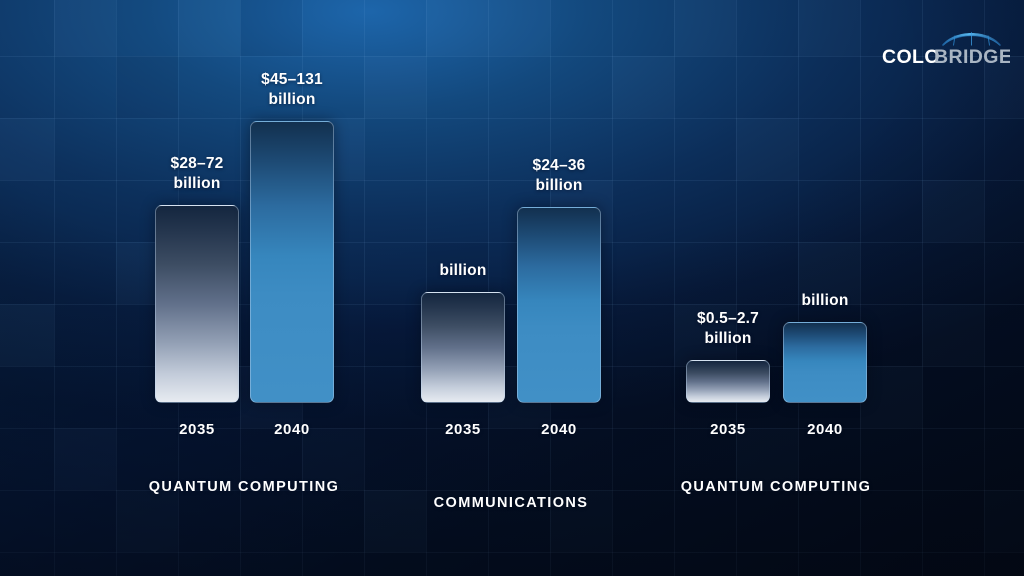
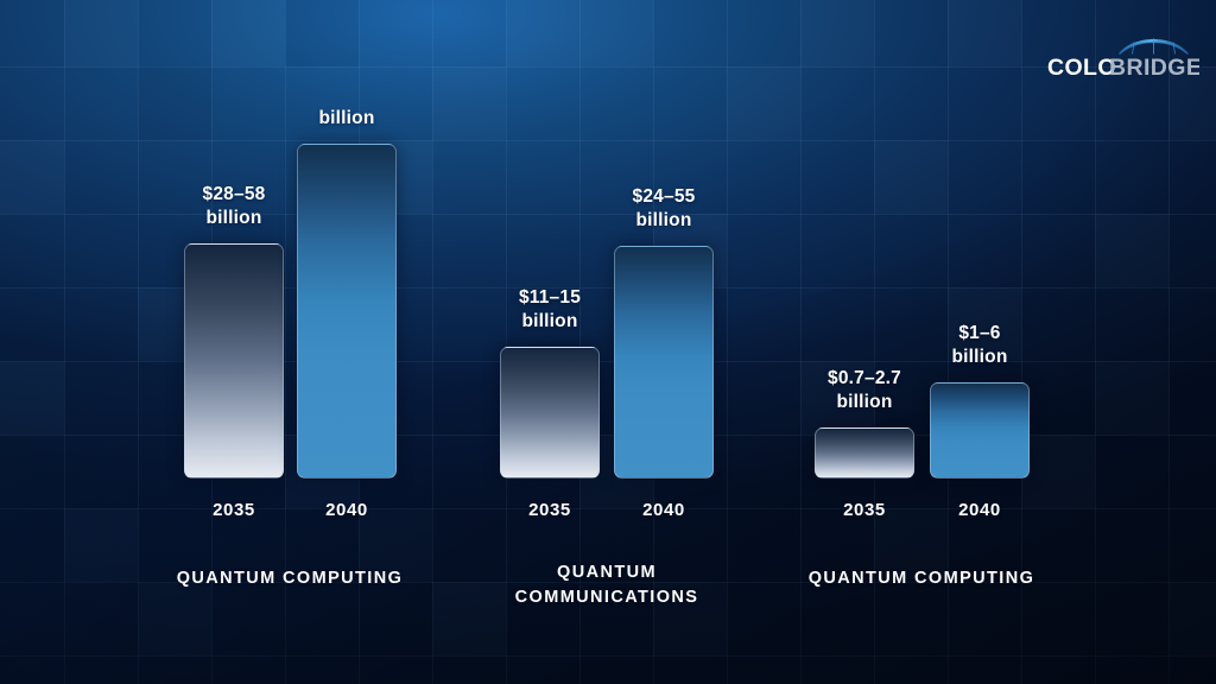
  COLO
  BRIDGE
- $28–72
+ $28–58
  billion
  2035
- $45–131
  billion
  2040
  QUANTUM COMPUTING
+ $11–15
  billion
  2035
- $24–36
+ $24–55
  billion
  2040
+ QUANTUM
  COMMUNICATIONS
- $0.5–2.7
+ $0.7–2.7
  billion
  2035
+ $1–6
  billion
  2040
  QUANTUM COMPUTING
